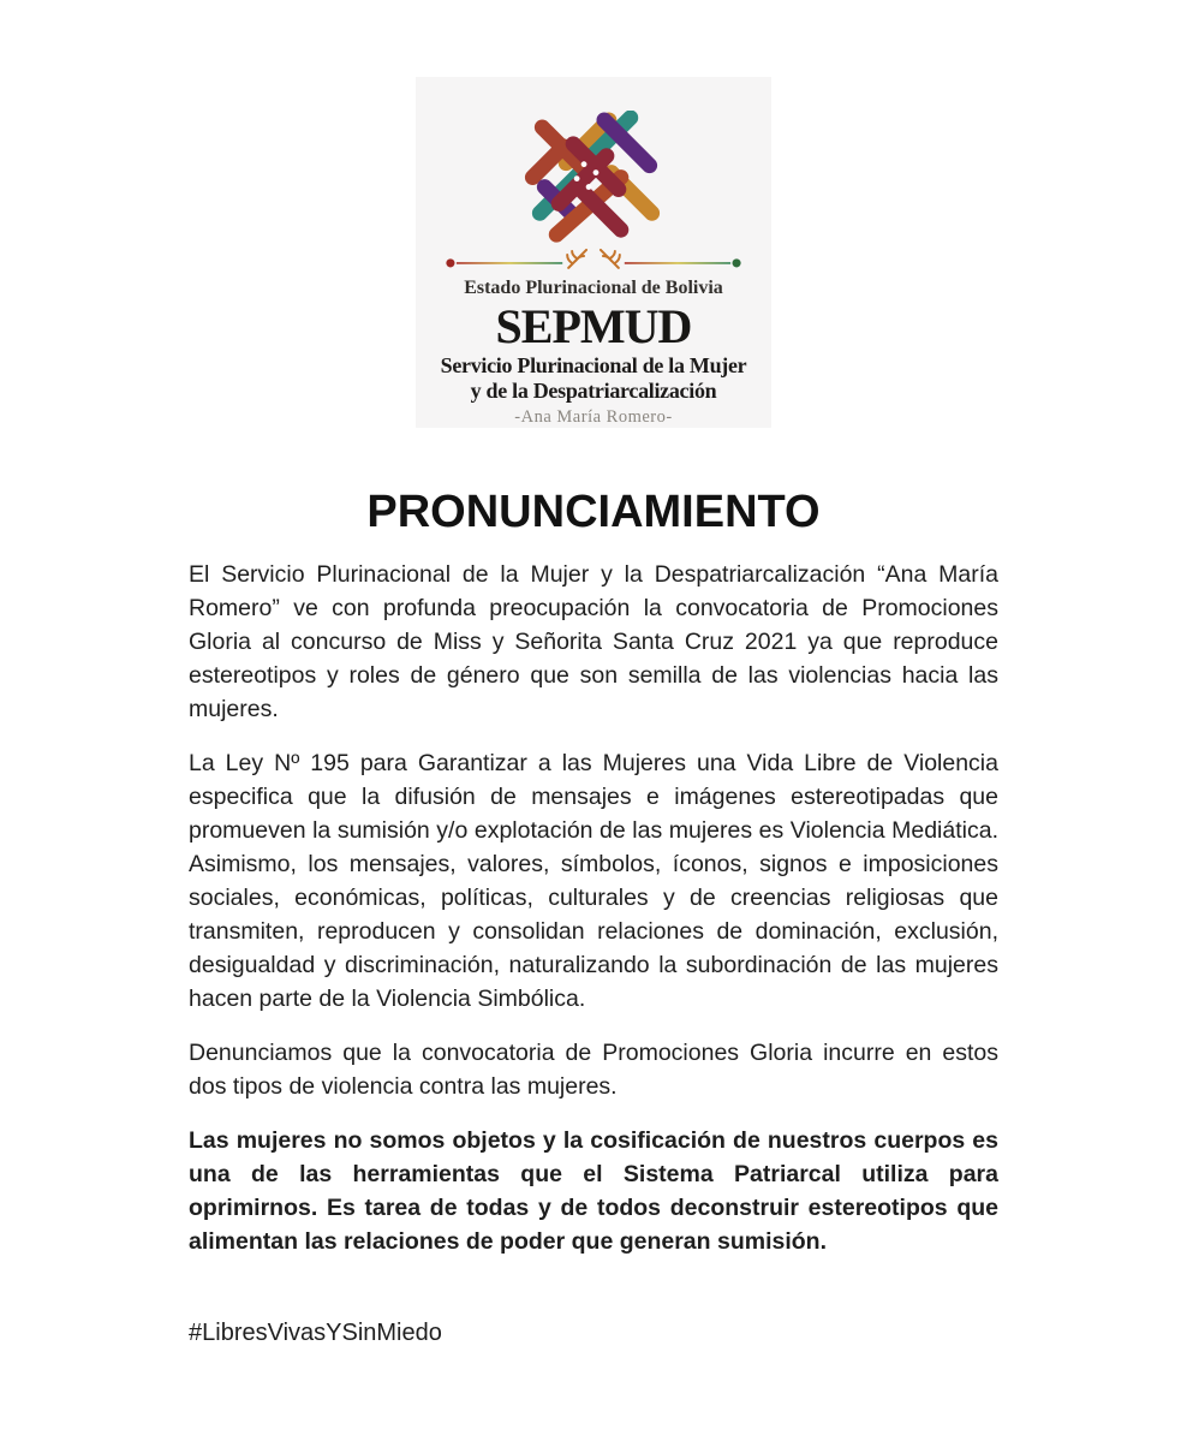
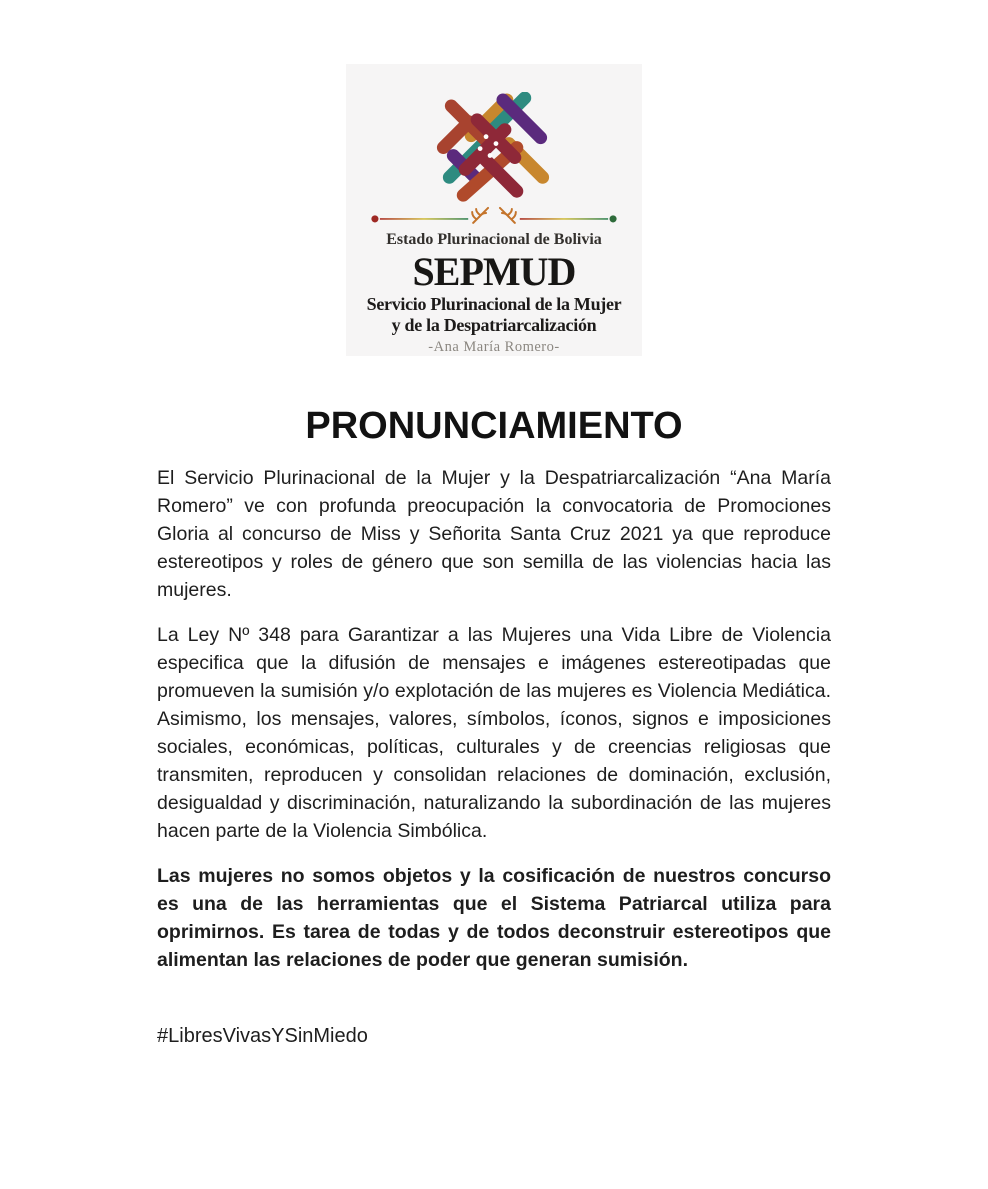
  Estado Plurinacional de Bolivia
  SEPMUD
  Servicio Plurinacional de la Mujer
  y de la Despatriarcalización
  -Ana María Romero-
  PRONUNCIAMIENTO
  El Servicio Plurinacional de la Mujer y la Despatriarcalización “Ana María Romero” ve con profunda preocupación la convocatoria de Promociones Gloria al concurso de Miss y Señorita Santa Cruz 2021 ya que reproduce estereotipos y roles de género que son semilla de las violencias hacia las mujeres.
- La Ley Nº 195 para Garantizar a las Mujeres una Vida Libre de Violencia especifica que la difusión de mensajes e imágenes estereotipadas que promueven la sumisión y/o explotación de las mujeres es Violencia Mediática. Asimismo, los mensajes, valores, símbolos, íconos, signos e imposiciones sociales, económicas, políticas, culturales y de creencias religiosas que transmiten, reproducen y consolidan relaciones de dominación, exclusión, desigualdad y discriminación, naturalizando la subordinación de las mujeres hacen parte de la Violencia Simbólica.
+ La Ley Nº 348 para Garantizar a las Mujeres una Vida Libre de Violencia especifica que la difusión de mensajes e imágenes estereotipadas que promueven la sumisión y/o explotación de las mujeres es Violencia Mediática. Asimismo, los mensajes, valores, símbolos, íconos, signos e imposiciones sociales, económicas, políticas, culturales y de creencias religiosas que transmiten, reproducen y consolidan relaciones de dominación, exclusión, desigualdad y discriminación, naturalizando la subordinación de las mujeres hacen parte de la Violencia Simbólica.
- Denunciamos que la convocatoria de Promociones Gloria incurre en estos dos tipos de violencia contra las mujeres.
- Las mujeres no somos objetos y la cosificación de nuestros cuerpos es una de las herramientas que el Sistema Patriarcal utiliza para oprimirnos. Es tarea de todas y de todos deconstruir estereotipos que alimentan las relaciones de poder que generan sumisión.
+ Las mujeres no somos objetos y la cosificación de nuestros concurso es una de las herramientas que el Sistema Patriarcal utiliza para oprimirnos. Es tarea de todas y de todos deconstruir estereotipos que alimentan las relaciones de poder que generan sumisión.
  #LibresVivasYSinMiedo
